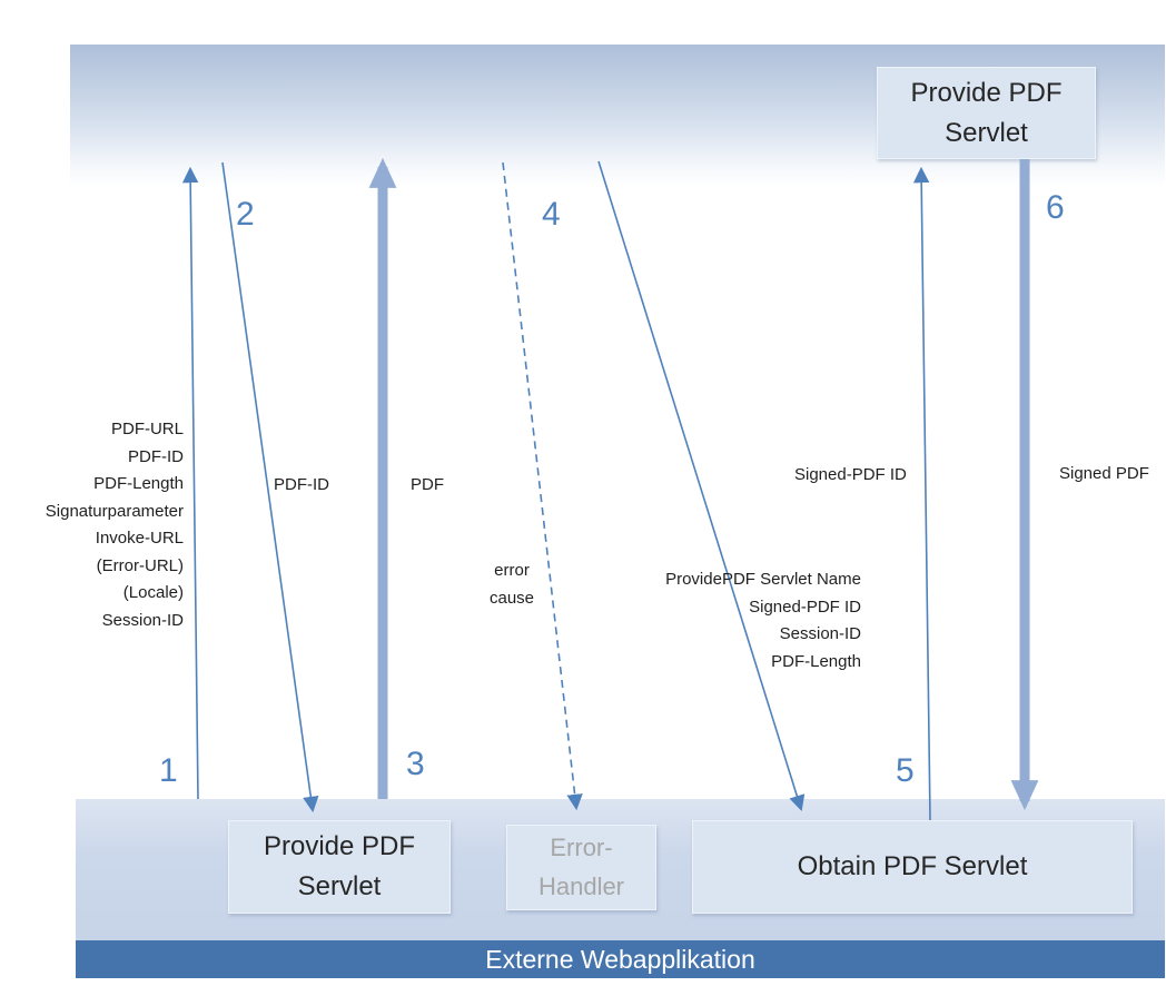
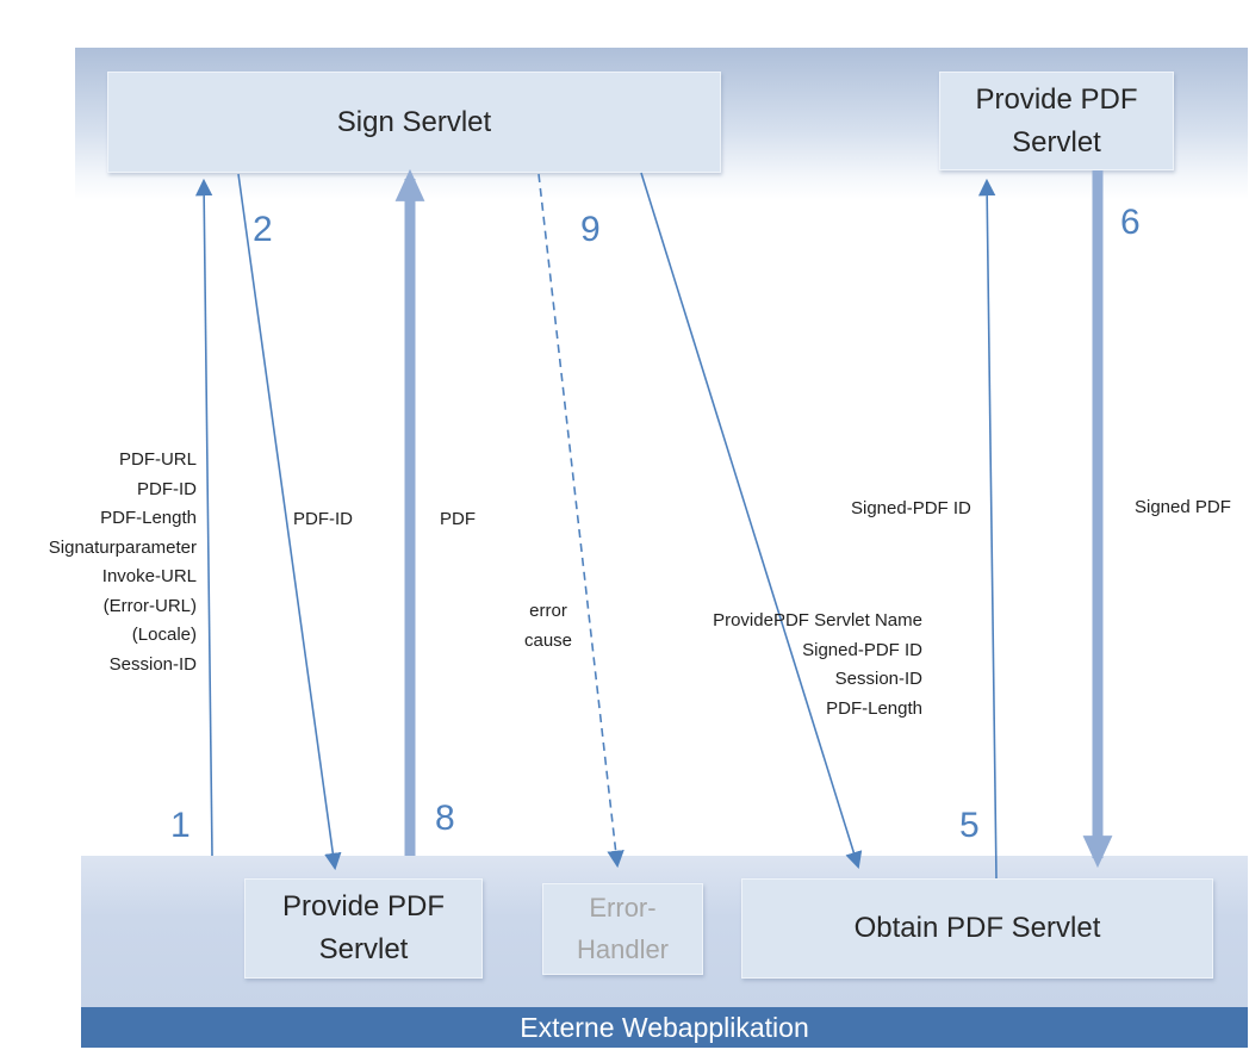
  Externe Webapplikation
+ Sign Servlet
  Provide PDF
  Servlet
  Provide PDF
  Servlet
  Error-
  Handler
  Obtain PDF Servlet
  1
  2
- 3
+ 8
- 4
+ 9
  5
  6
  PDF-URL
  PDF-ID
  PDF-Length
  Signaturparameter
  Invoke-URL
  (Error-URL)
  (Locale)
  Session-ID
  PDF-ID
  PDF
  error
  cause
  ProvidePDF Servlet Name
  Signed-PDF ID
  Session-ID
  PDF-Length
  Signed-PDF ID
  Signed PDF
